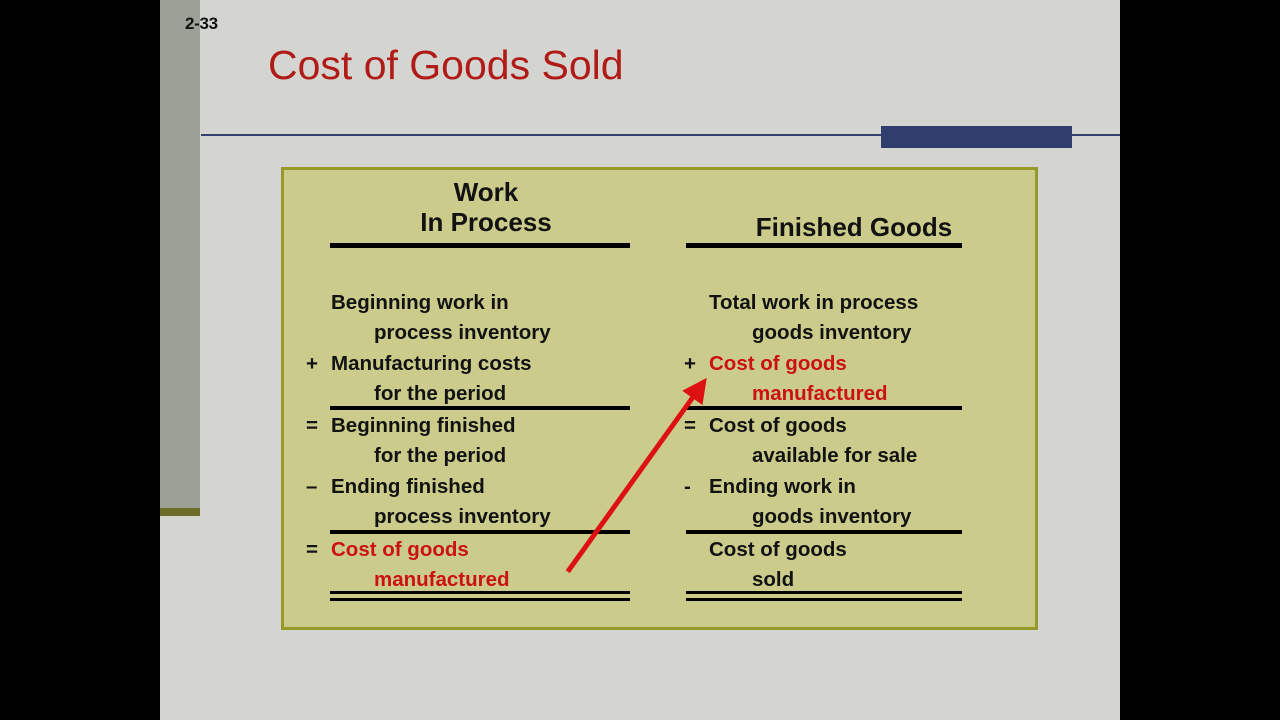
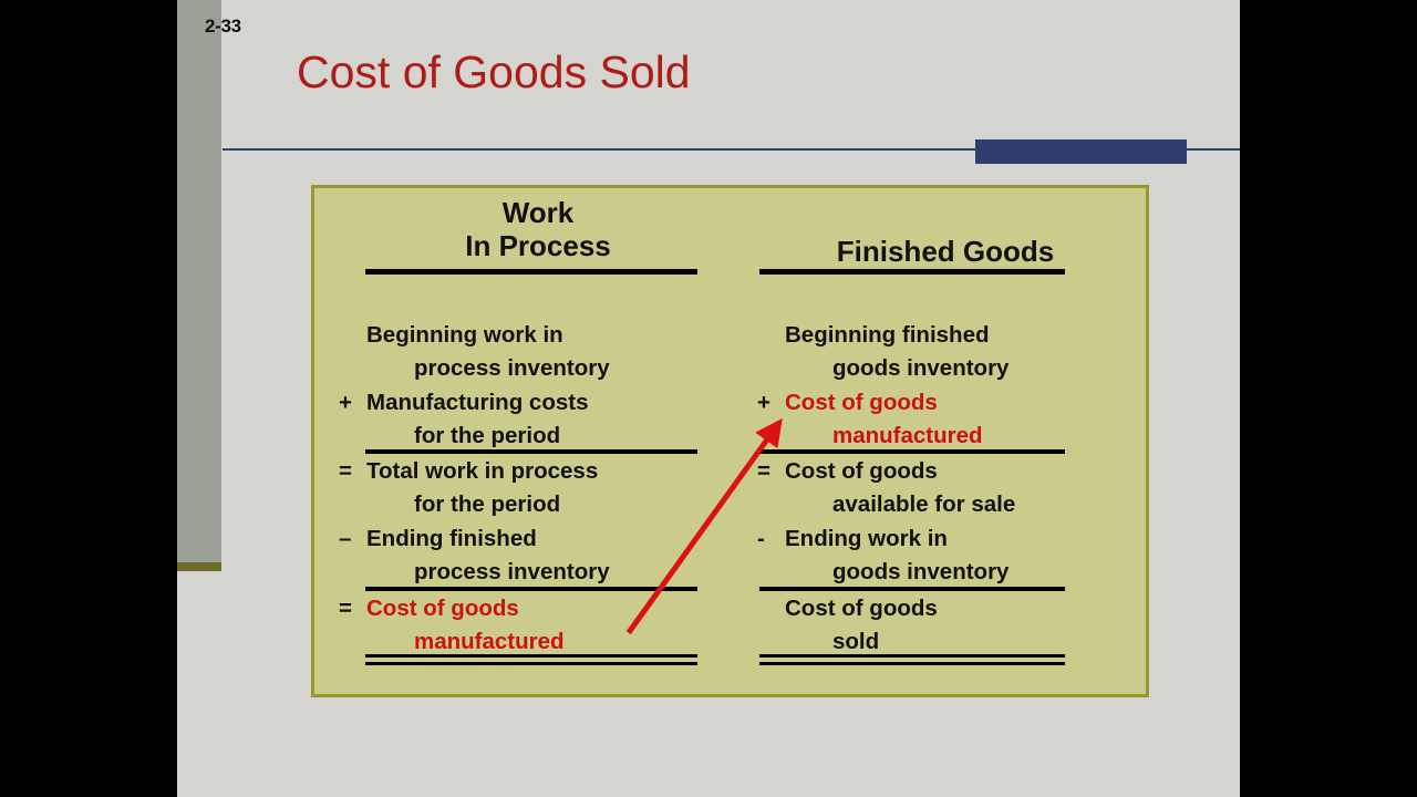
  2-33
  Cost of Goods Sold
  Work
  In Process
  Beginning work in
  process inventory
  +
  Manufacturing costs
  for the period
  =
- Beginning finished
+ Total work in process
  for the period
  –
  Ending finished
  process inventory
  =
  Cost of goods
  manufactured
  Finished Goods
- Total work in process
+ Beginning finished
  goods inventory
  +
  Cost of goods
  manufactured
  =
  Cost of goods
  available for sale
  -
  Ending work in
  goods inventory
  Cost of goods
  sold
